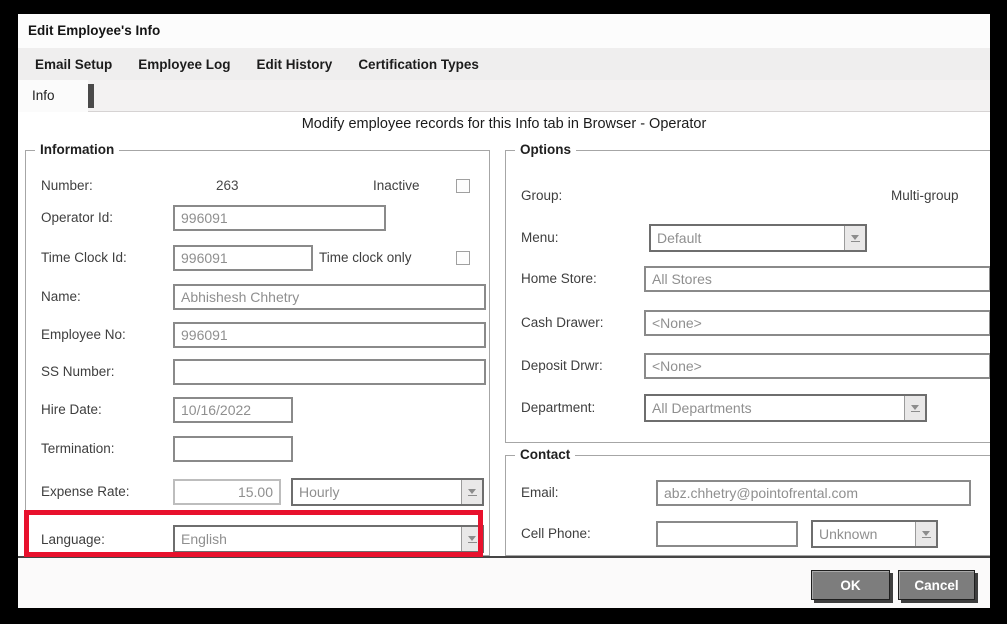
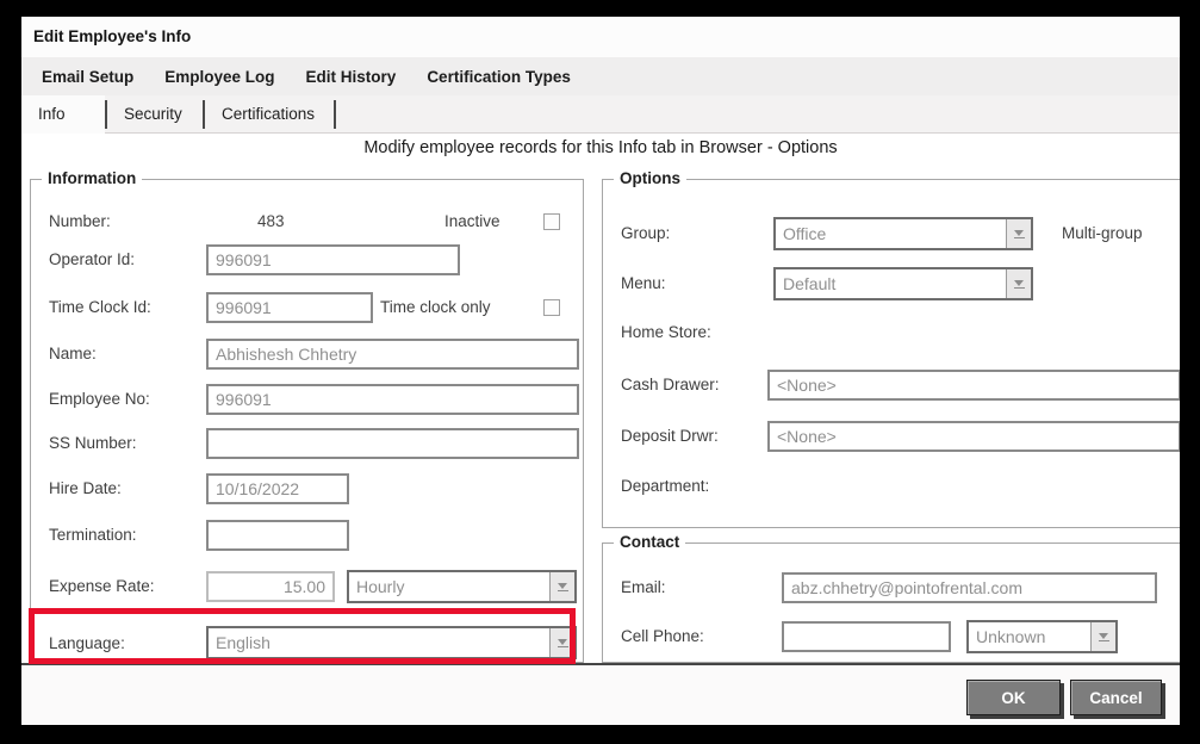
  Edit Employee's Info
  Email Setup
  Employee Log
  Edit History
  Certification Types
  Info
+ Security
+ Certifications
- Modify employee records for this Info tab in Browser - Operator
+ Modify employee records for this Info tab in Browser - Options
  Information
  Number:
- 263
+ 483
  Inactive
  Operator Id:
  996091
  Time Clock Id:
  996091
  Time clock only
  Name:
  Abhishesh Chhetry
  Employee No:
  996091
  SS Number:
  Hire Date:
  10/16/2022
  Termination:
  Expense Rate:
  15.00
  Hourly
  Language:
  English
  Options
  Group:
+ Office
  Multi-group
  Menu:
  Default
  Home Store:
- All Stores
  Cash Drawer:
  <None>
  Deposit Drwr:
  <None>
  Department:
- All Departments
  Contact
  Email:
  abz.chhetry@pointofrental.com
  Cell Phone:
  Unknown
  OK
  Cancel
